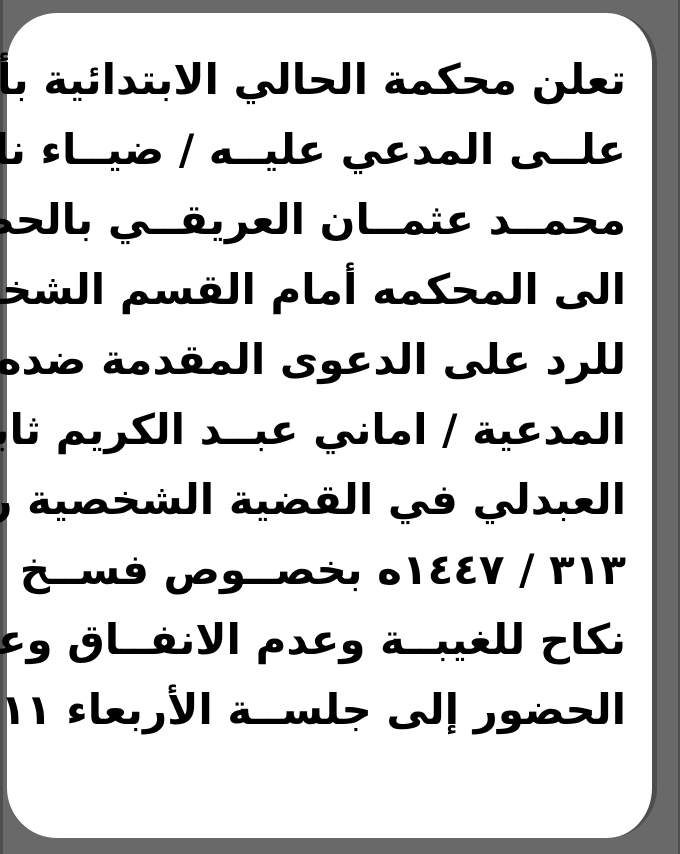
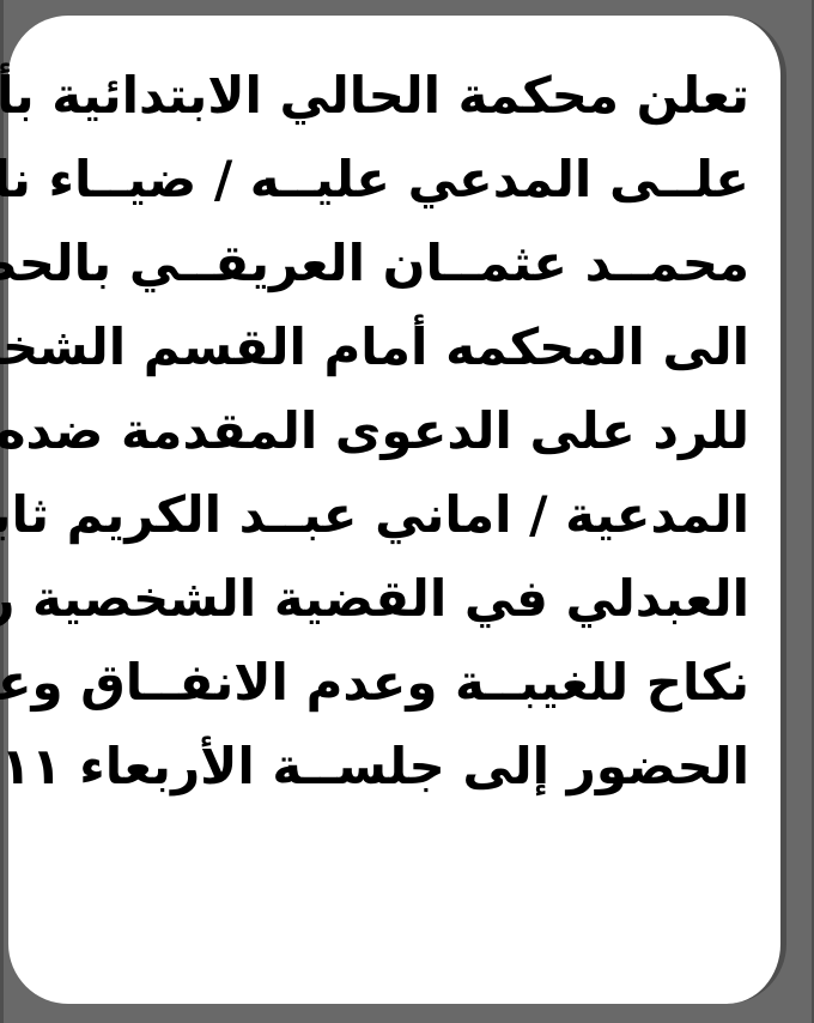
  تعلن محكمة الحالي الابتدائية بأ
  علــى المدعي عليــه / ضيــاء نا
  محمــد عثمــان العريقــي بالح
  الى المحكمه أمام القسم الشخ
  للرد على الدعوى المقدمة ضده
  المدعية / اماني عبــد الكريم ثاب
  العبدلي في القضية الشخصية ر
- ٣١٣ / ١٤٤٧ه بخصــوص فســخ
  نكاح للغيبــة وعدم الانفــاق وع
  الحضور إلى جلســة الأربعاء ١١
